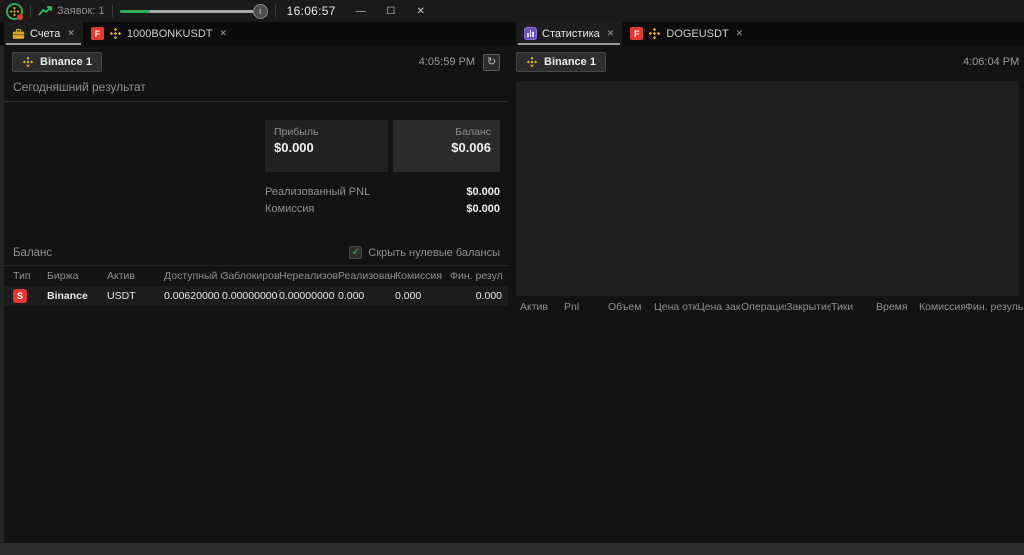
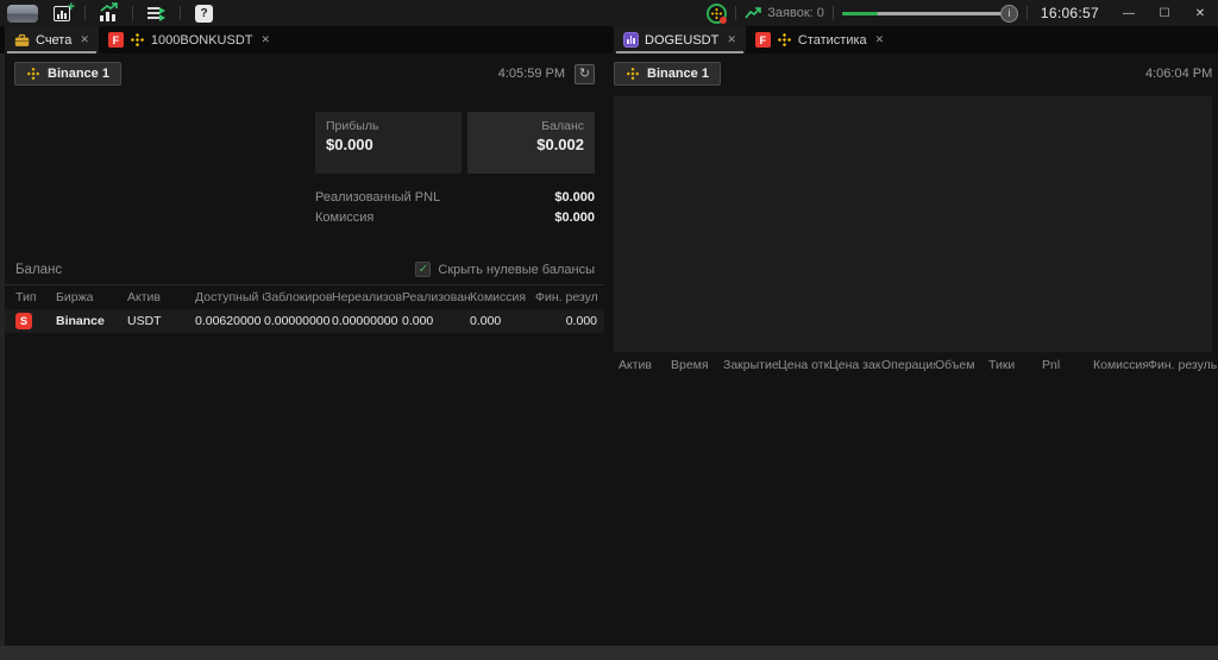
+ +
+ ?
- Заявок: 1
+ Заявок: 0
  i
  16:06:57
  —
  ☐
  ✕
  Счета
  ✕
  F
  1000BONKUSDT
  ✕
- Статистика
+ DOGEUSDT
  ✕
  F
- DOGEUSDT
+ Статистика
  ✕
  Binance 1
  4:05:59 PM
  ↻
- Сегодняшний результат
  Прибыль
  $0.000
  Баланс
- $0.006
+ $0.002
  Реализованный PNL
  $0.000
  Комиссия
  $0.000
  Баланс
  ✓
  Скрыть нулевые балансы
  Тип
  Биржа
  Актив
  Доступный
  Заблокиров
  Нереализов
  Реализован
  Комиссия
  S
  Binance
  USDT
  0.00620000
  0.00000000
  0.00000000
  0.000
  0.000
  0.000
  Binance 1
  4:06:04 PM
  Актив
- Pnl
+ Время
- Объем
+ Закрытие
  Цена отк
  Цена зак
  Операци
- Закрытие
+ Объем
  Тики
- Время
+ Pnl
  Комиссия
  Фин. резуль
